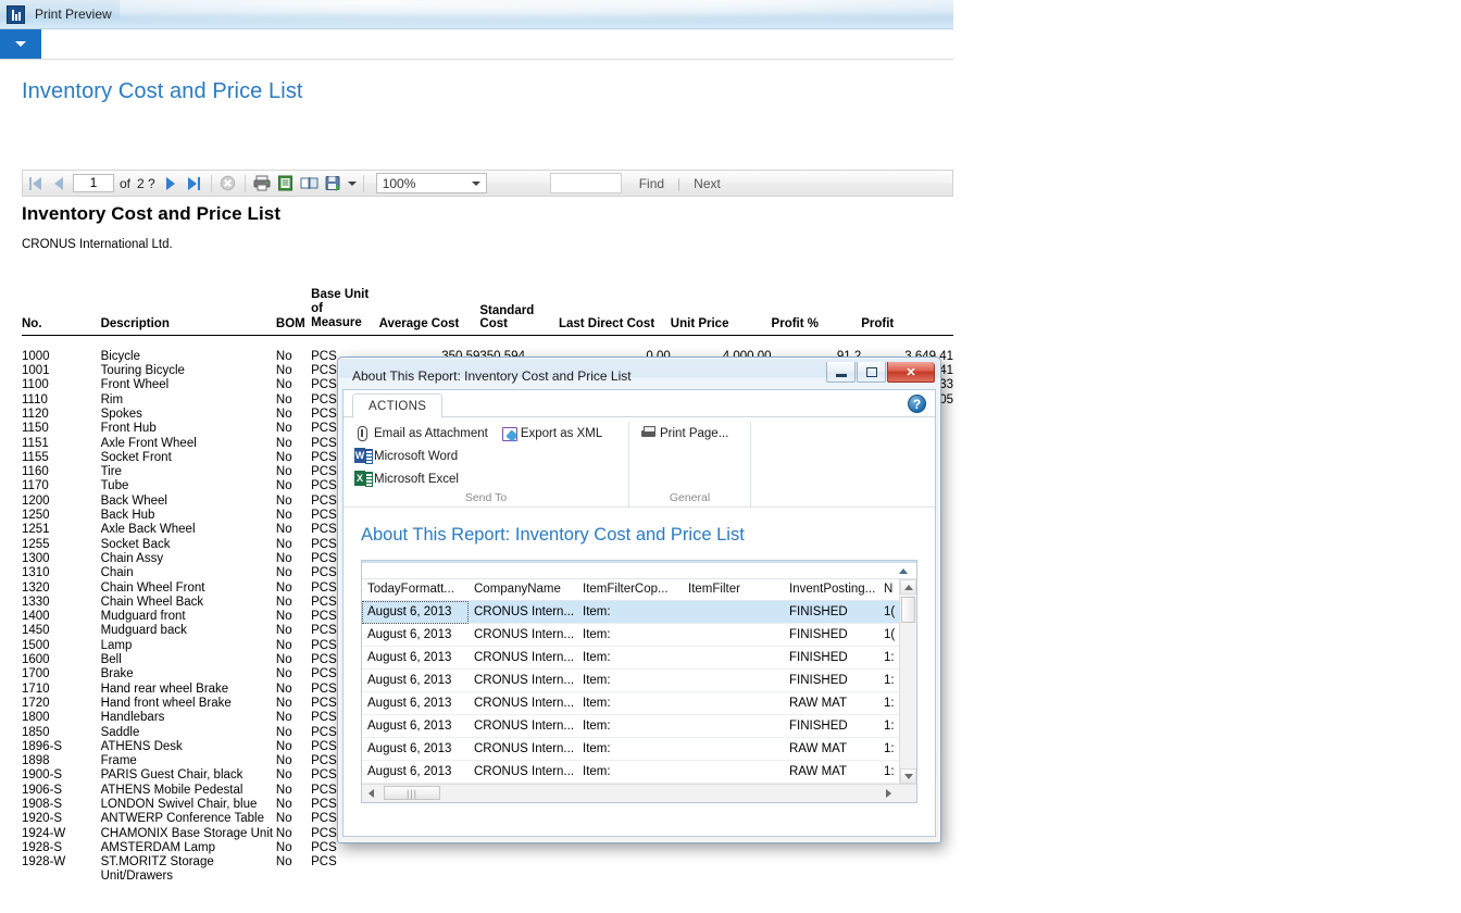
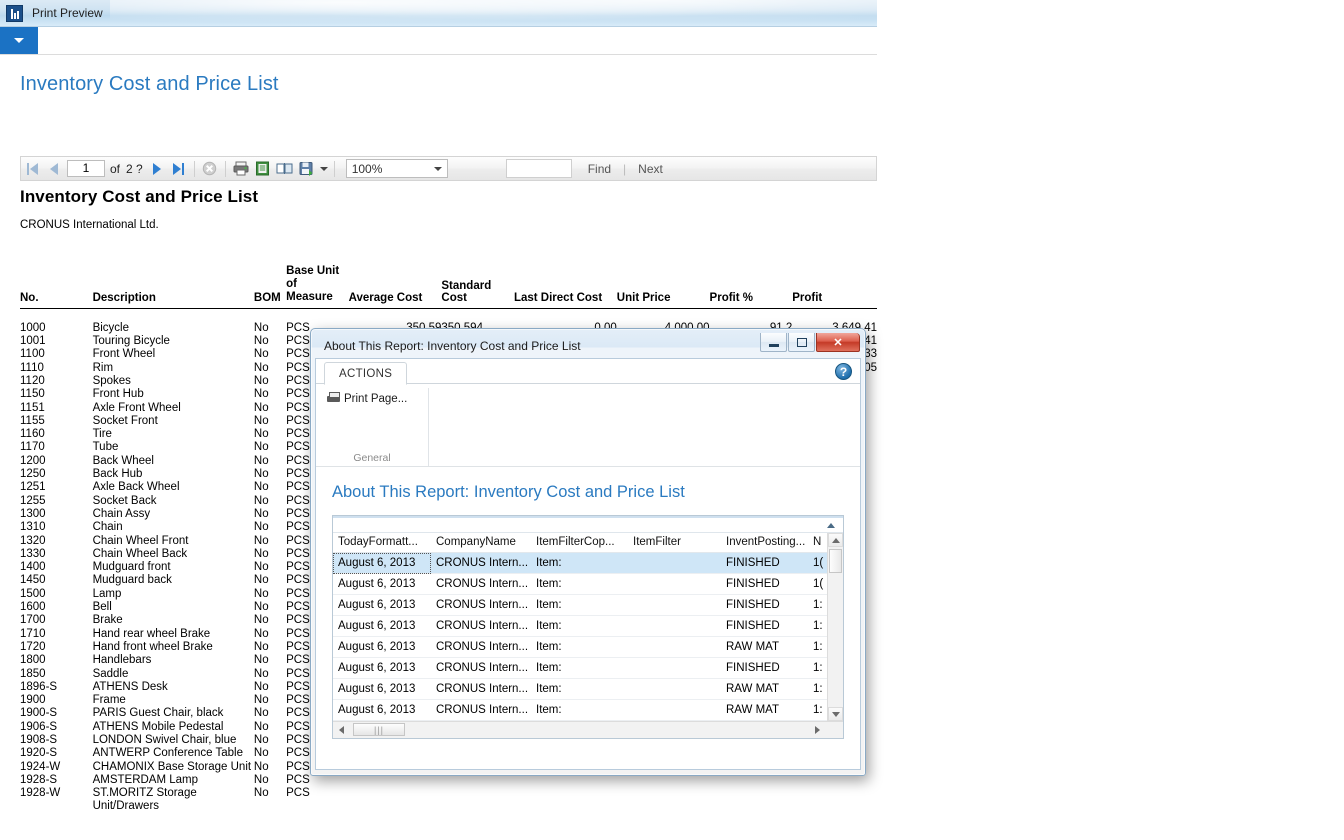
  Print Preview
  Inventory Cost and Price List
  1
  of
  2 ?
  100%
  Find
  |
  Next
  Inventory Cost and Price List
  CRONUS International Ltd.
  No.	Description	BOM	Base Unit of Measure	Average Cost	Standard Cost	Last Direct Cost	Unit Price	Profit %	Profit
  1120	Spokes	No	PCS
  1150	Front Hub	No	PCS
  1151	Axle Front Wheel	No	PCS
  1155	Socket Front	No	PCS
  1160	Tire	No	PCS
  1170	Tube	No	PCS
  1200	Back Wheel	No	PCS
  1250	Back Hub	No	PCS
  1251	Axle Back Wheel	No	PCS
  1255	Socket Back	No	PCS
  1300	Chain Assy	No	PCS
  1310	Chain	No	PCS
  1320	Chain Wheel Front	No	PCS
  1330	Chain Wheel Back	No	PCS
  1400	Mudguard front	No	PCS
  1450	Mudguard back	No	PCS
  1500	Lamp	No	PCS
  1600	Bell	No	PCS
  1700	Brake	No	PCS
  1710	Hand rear wheel Brake	No	PCS
  1720	Hand front wheel Brake	No	PCS
  1800	Handlebars	No	PCS
  1850	Saddle	No	PCS
  1896-S	ATHENS Desk	No	PCS
- 1898	Frame	No	PCS
+ 1900	Frame	No	PCS
  1900-S	PARIS Guest Chair, black	No	PCS
  1906-S	ATHENS Mobile Pedestal	No	PCS
  1908-S	LONDON Swivel Chair, blue	No	PCS
  1920-S	ANTWERP Conference Table	No	PCS
  1924-W	CHAMONIX Base Storage Unit	No	PCS
  1928-S	AMSTERDAM Lamp	No	PCS
  1928-W	ST.MORITZ Storage	No	PCS
  	Unit/Drawers
  About This Report: Inventory Cost and Price List
  ✕
  ACTIONS
  ?
- Email as Attachment
- Microsoft Word
- Microsoft Excel
- Export as XML
- Send To
  Print Page...
  General
  About This Report: Inventory Cost and Price List
  TodayFormatt...	CompanyName	ItemFilterCop...	ItemFilter	InventPosting...	N
  August 6, 2013	CRONUS Intern...	Item:		FINISHED	1(
  August 6, 2013	CRONUS Intern...	Item:		FINISHED	1(
  August 6, 2013	CRONUS Intern...	Item:		FINISHED	1:
  August 6, 2013	CRONUS Intern...	Item:		FINISHED	1:
  August 6, 2013	CRONUS Intern...	Item:		RAW MAT	1:
  August 6, 2013	CRONUS Intern...	Item:		FINISHED	1:
  August 6, 2013	CRONUS Intern...	Item:		RAW MAT	1:
  August 6, 2013	CRONUS Intern...	Item:		RAW MAT	1:
  |||
